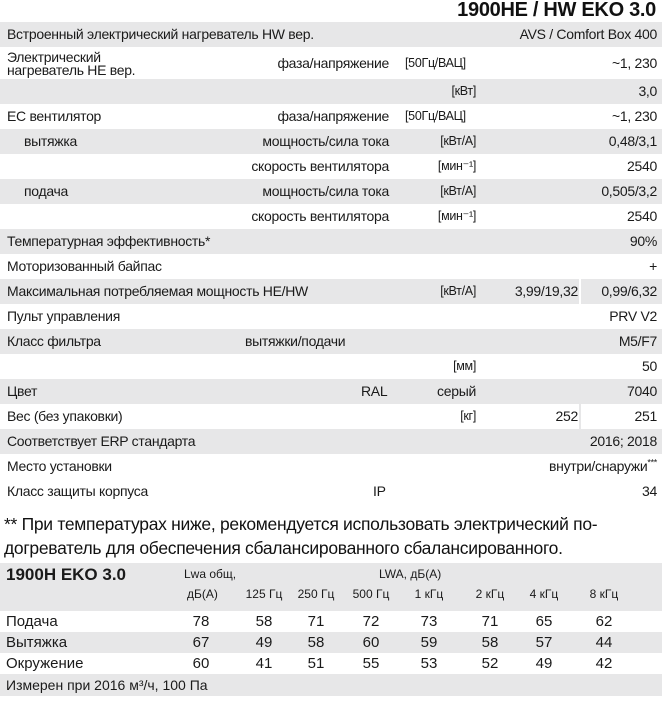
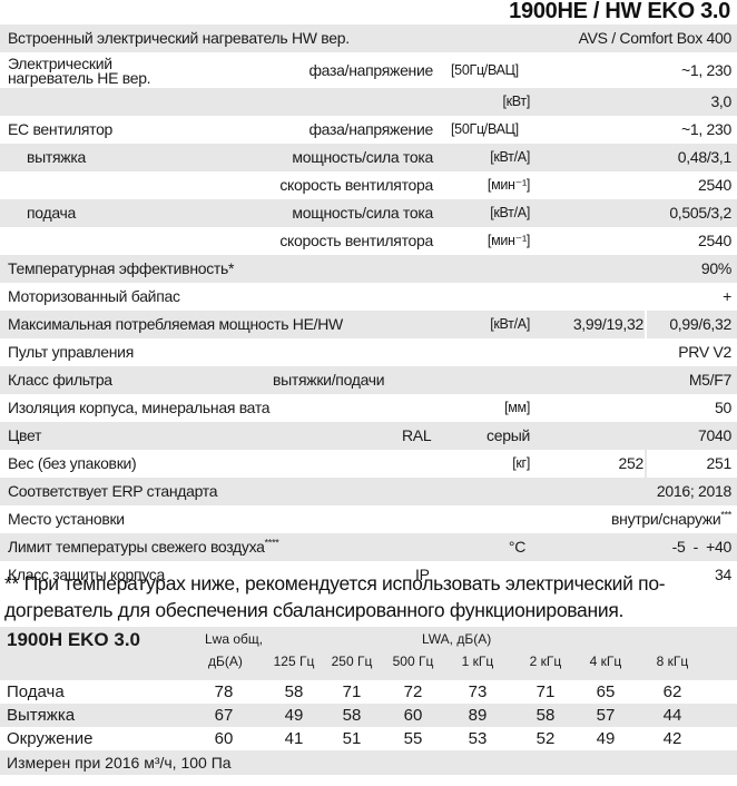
  1900HE / HW EKO 3.0
  Встроенный электрический нагреватель HW вер.
  AVS / Comfort Box 400
  Электрический
  нагреватель HE вер.
  фаза/напряжение
  [50Гц/ВАЦ]
  ~1, 230
  [кВт]
  3,0
  EC вентилятор
  фаза/напряжение
  [50Гц/ВАЦ]
  ~1, 230
  вытяжка
  мощность/сила тока
  [кВт/А]
  0,48/3,1
  скорость вентилятора
  [мин⁻¹]
  2540
  подача
  мощность/сила тока
  [кВт/А]
  0,505/3,2
  скорость вентилятора
  [мин⁻¹]
  2540
  Температурная эффективность*
  90%
  Моторизованный байпас
  +
  Максимальная потребляемая мощность HE/HW
  [кВт/А]
  3,99/19,32
  0,99/6,32
  Пульт управления
  PRV V2
  Класс фильтра
  вытяжки/подачи
  M5/F7
+ Изоляция корпуса, минеральная вата
  [мм]
  50
  Цвет
  RAL
  серый
  7040
  Вес (без упаковки)
  [кг]
  252
  251
  Соответствует ERP стандарта
  2016; 2018
  Место установки
  внутри/снаружи***
+ Лимит температуры свежего воздуха****
+ °C
+ -5 - +40
  Класс защиты корпуса
  IP
  34
- ** При температурах ниже, рекомендуется использовать электрический по-догреватель для обеспечения сбалансированного сбалансированного.
+ ** При температурах ниже, рекомендуется использовать электрический по-догреватель для обеспечения сбалансированного функционирования.
  1900H EKO 3.0
  Lwa общ,
  дБ(A)
  LWA, дБ(A)
  125 Гц
  250 Гц
  500 Гц
  1 кГц
  2 кГц
  4 кГц
  8 кГц
  Подача
  78
  58
  71
  72
  73
  71
  65
  62
  Вытяжка
  67
  49
  58
  60
- 59
+ 89
  58
  57
  44
  Окружение
  60
  41
  51
  55
  53
  52
  49
  42
  Измерен при 2016 м³/ч, 100 Па
